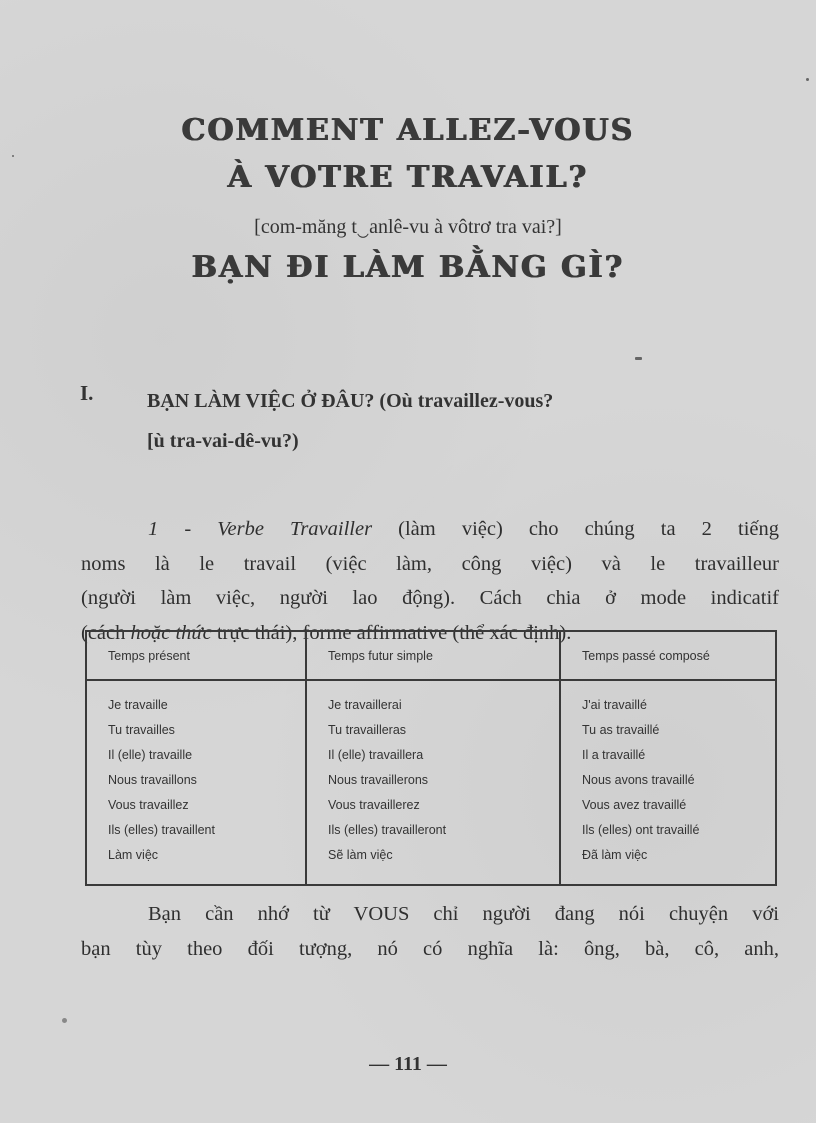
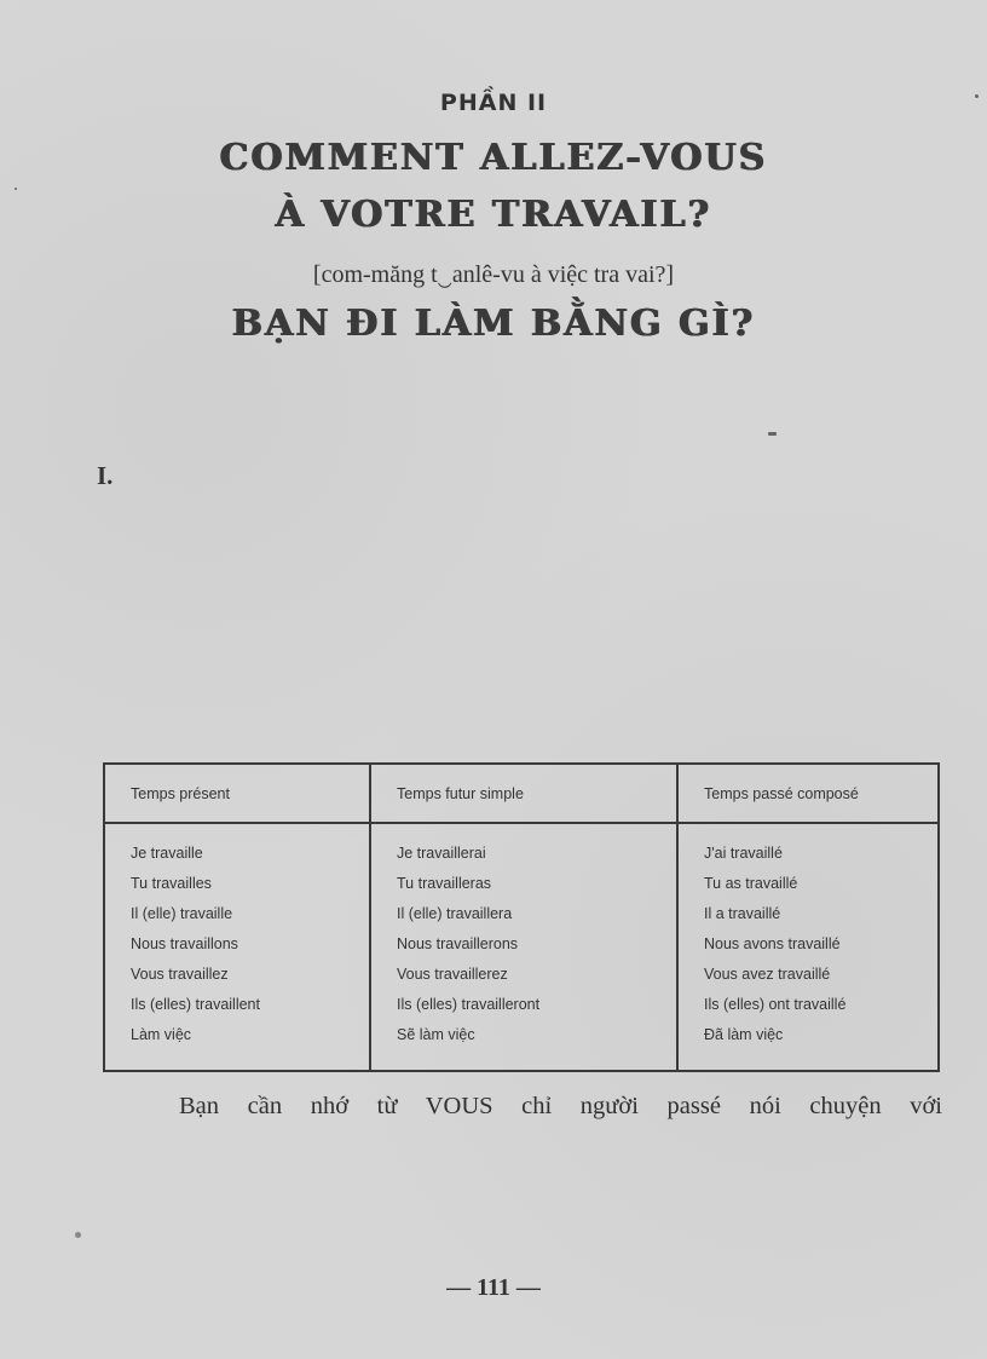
+ PHẦN II
  COMMENT ALLEZ-VOUS
  À VOTRE TRAVAIL?
- [com-măng t‿anlê-vu à vôtrơ tra vai?]
+ [com-măng t‿anlê-vu à việc tra vai?]
  BẠN ĐI LÀM BẰNG GÌ?
  I.
- BẠN LÀM VIỆC Ở ĐÂU? (Où travaillez-vous?
- [ù tra-vai-dê-vu?)
- 1 - Verbe Travailler (làm việc) cho chúng ta 2 tiếng
- noms là le travail (việc làm, công việc) và le travailleur
- (người làm việc, người lao động). Cách chia ở mode indicatif
- (cách hoặc thức trực thái), forme affirmative (thể xác định).
  Temps présent	Temps futur simple	Temps passé composé
  Je travaille Tu travailles Il (elle) travaille Nous travaillons Vous travaillez Ils (elles) travaillent Làm việc	Je travaillerai Tu travailleras Il (elle) travaillera Nous travaillerons Vous travaillerez Ils (elles) travailleront Sẽ làm việc	J'ai travaillé Tu as travaillé Il a travaillé Nous avons travaillé Vous avez travaillé Ils (elles) ont travaillé Đã làm việc
- Bạn cần nhớ từ VOUS chỉ người đang nói chuyện với
+ Bạn cần nhớ từ VOUS chỉ người passé nói chuyện với
- bạn tùy theo đối tượng, nó có nghĩa là: ông, bà, cô, anh,
  — 111 —
